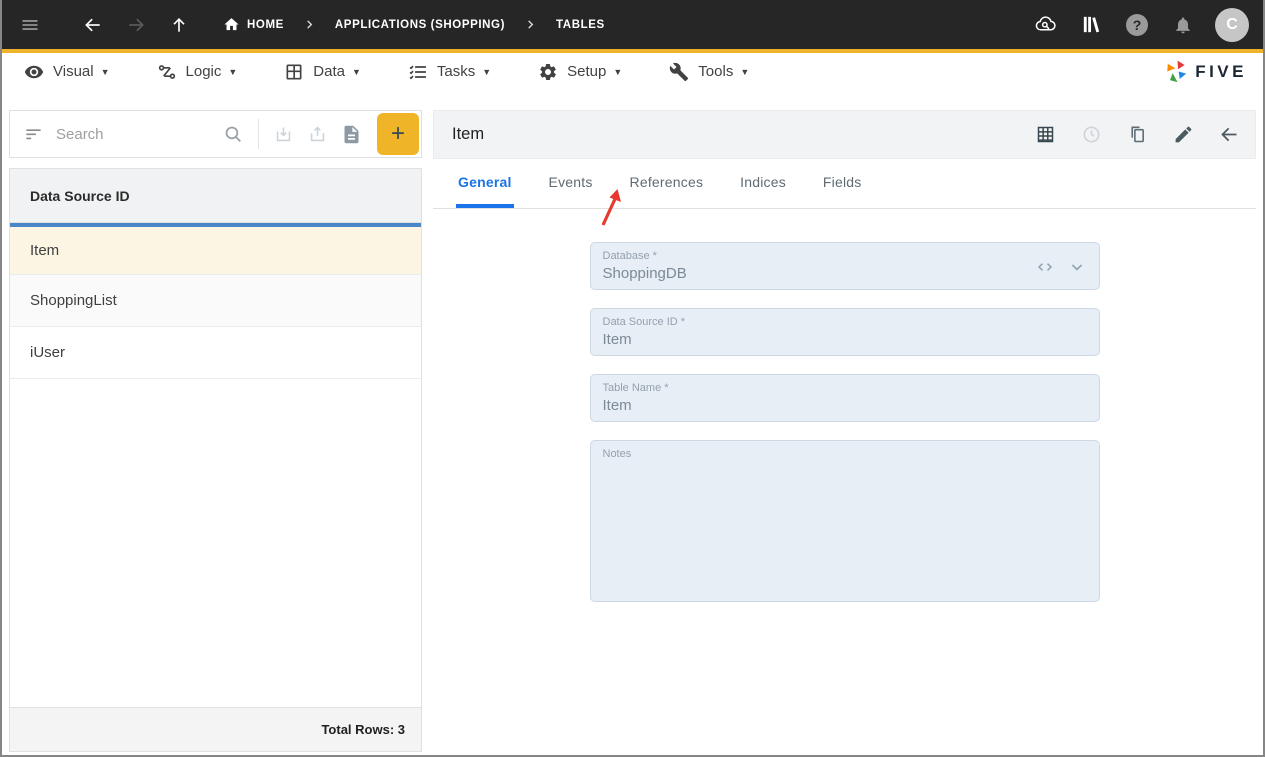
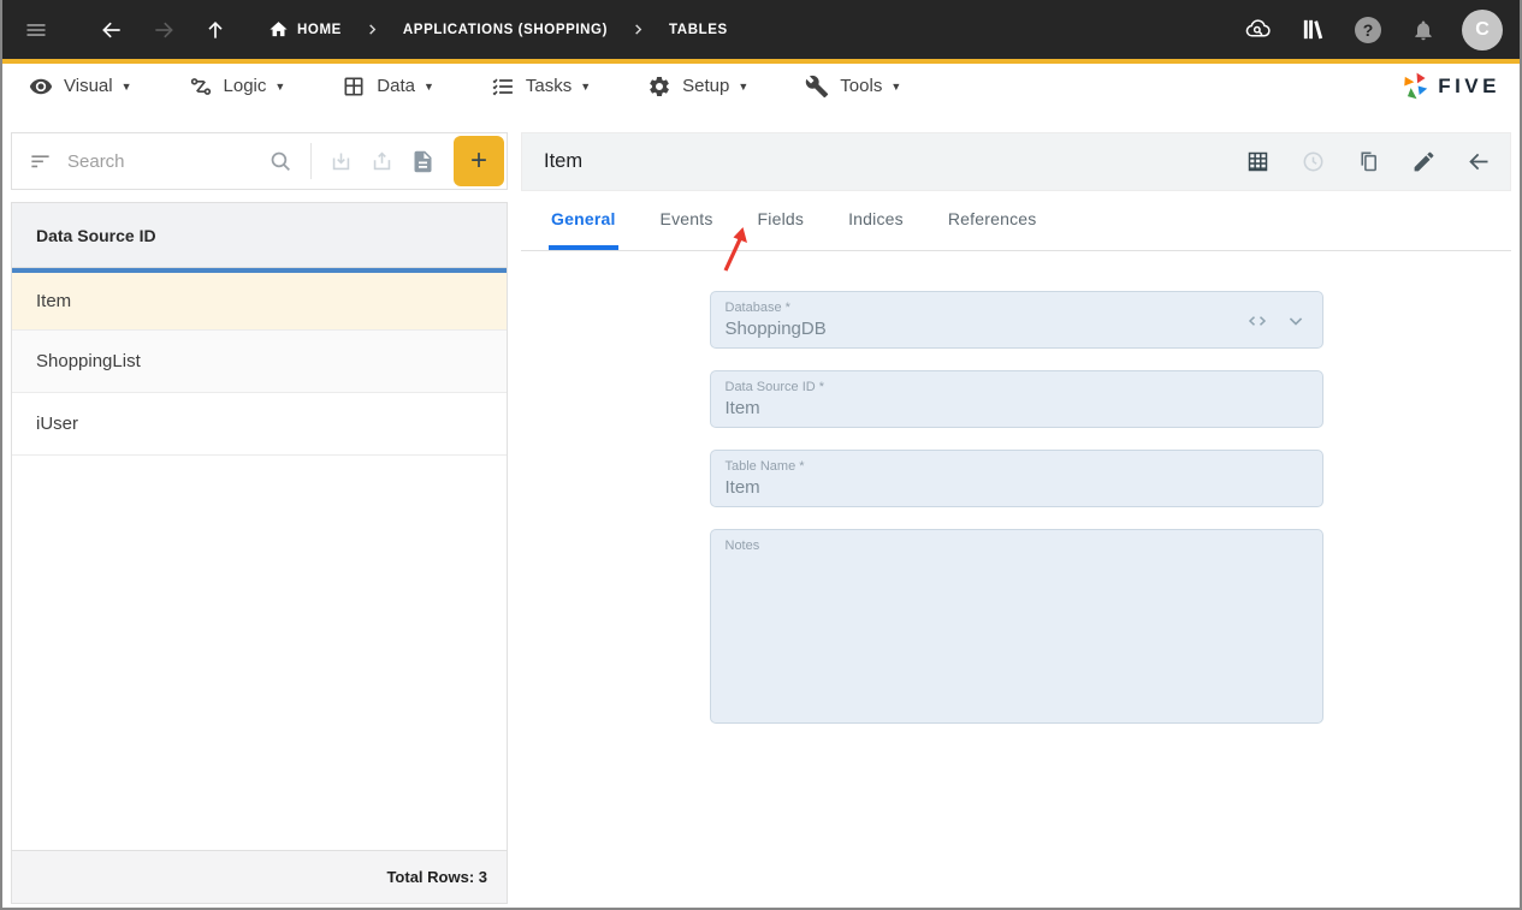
  HOME
  APPLICATIONS (SHOPPING)
  TABLES
  ?
  C
  Visual
  ▼
  Logic
  ▼
  Data
  ▼
  Tasks
  ▼
  Setup
  ▼
  Tools
  ▼
  FIVE
  Search
  +
  Data Source ID
  Item
  ShoppingList
  iUser
  Total Rows: 3
  Item
  General
  Events
- References
+ Fields
  Indices
- Fields
+ References
  Database *
  ShoppingDB
  Data Source ID *
  Item
  Table Name *
  Item
  Notes
